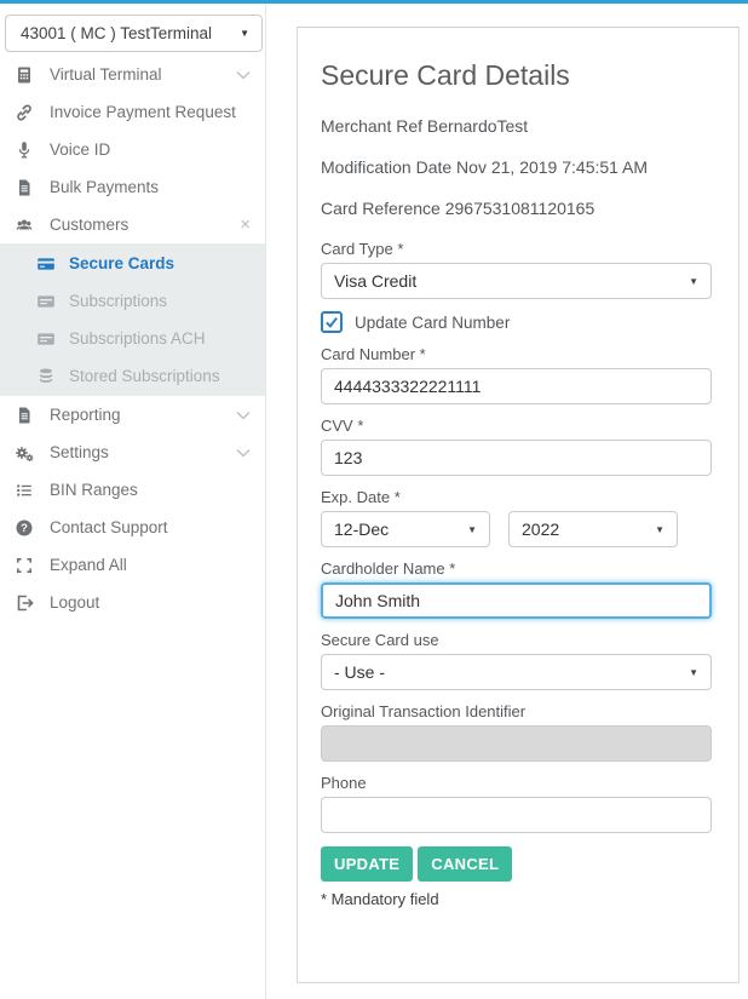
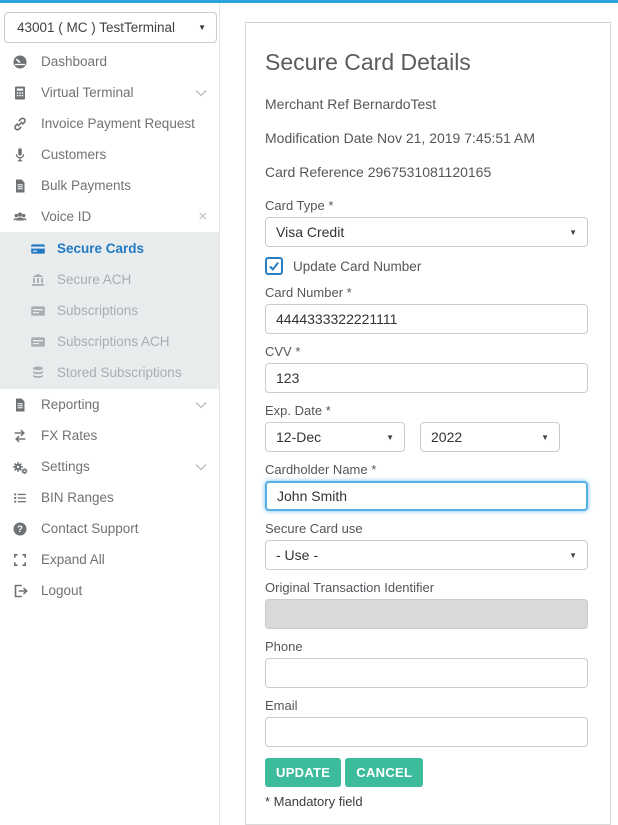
  43001 ( MC ) TestTerminal
  ▼
+ Dashboard
  Virtual Terminal
  Invoice Payment Request
- Voice ID
+ Customers
  Bulk Payments
- Customers
+ Voice ID
  ×
  Secure Cards
+ Secure ACH
  Subscriptions
  Subscriptions ACH
  Stored Subscriptions
  Reporting
+ FX Rates
  Settings
  BIN Ranges
  ?
  Contact Support
  Expand All
  Logout
  Secure Card Details
  Merchant Ref BernardoTest
  Modification Date Nov 21, 2019 7:45:51 AM
  Card Reference 2967531081120165
  Card Type *
  Visa Credit
  ▼
  Update Card Number
  Card Number *
  4444333322221111
  CVV *
  123
  Exp. Date *
  12-Dec
  ▼
  2022
  ▼
  Cardholder Name *
  John Smith
  Secure Card use
  - Use -
  ▼
  Original Transaction Identifier
  Phone
+ Email
  UPDATE
  CANCEL
  * Mandatory field
